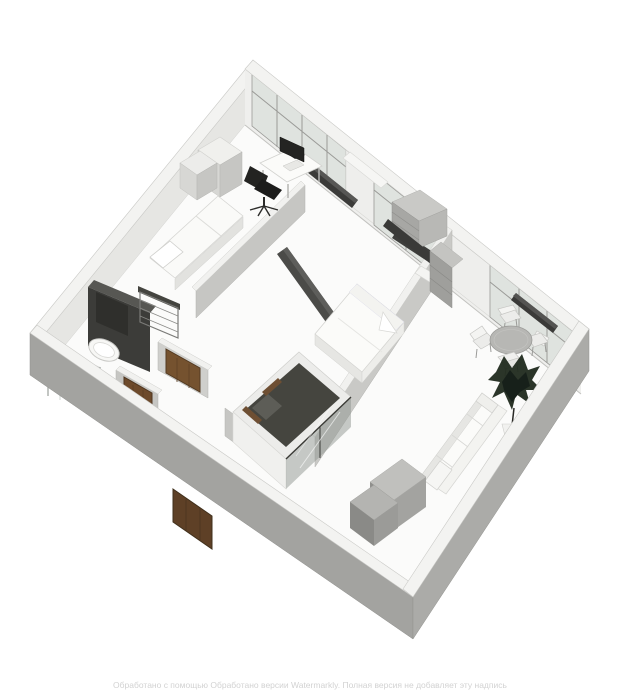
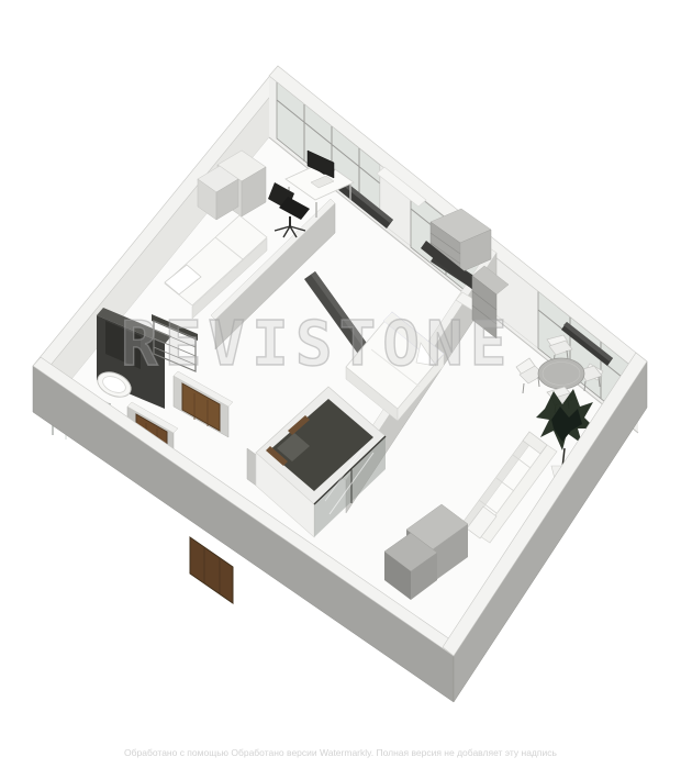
+ REVISTONE
  Обработано с помощью Обработано версии Watermarkly. Полная версия не добавляет эту надпись
